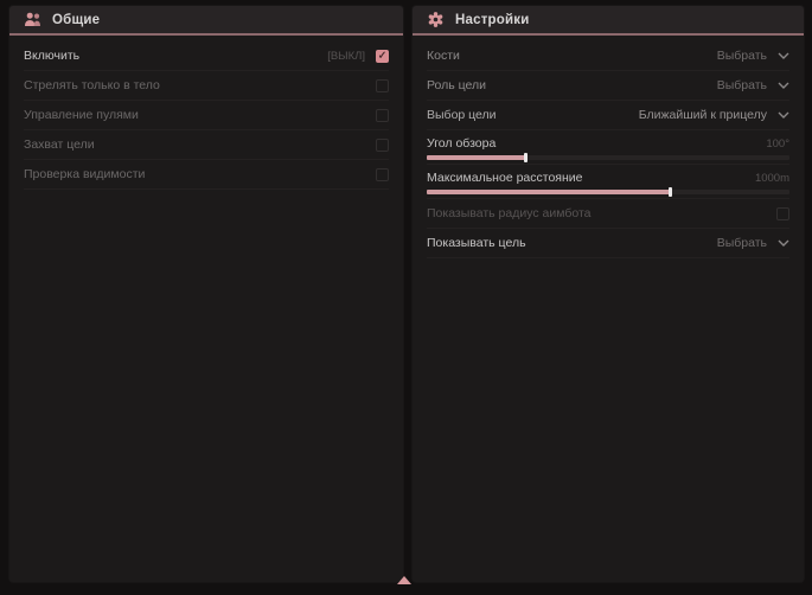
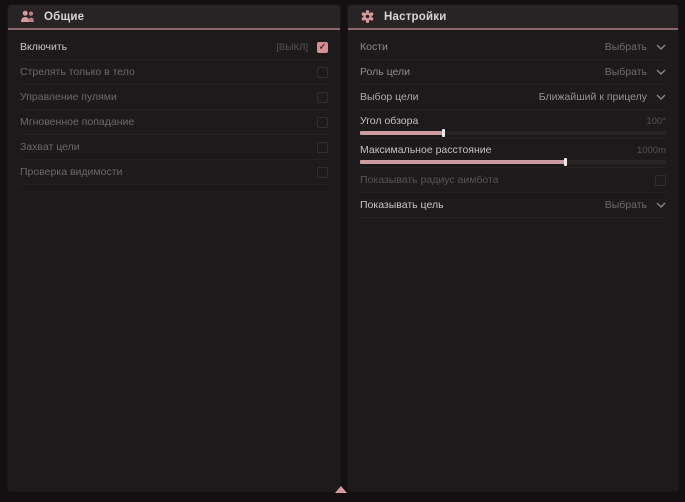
  Общие
  Включить
  [ВЫКЛ]
  ✓
  Стрелять только в тело
  Управление пулями
+ Мгновенное попадание
  Захват цели
  Проверка видимости
  Настройки
  Кости
  Выбрать
  Роль цели
  Выбрать
  Выбор цели
  Ближайший к прицелу
  Угол обзора
  100°
  Максимальное расстояние
  1000m
  Показывать радиус аимбота
  Показывать цель
  Выбрать
